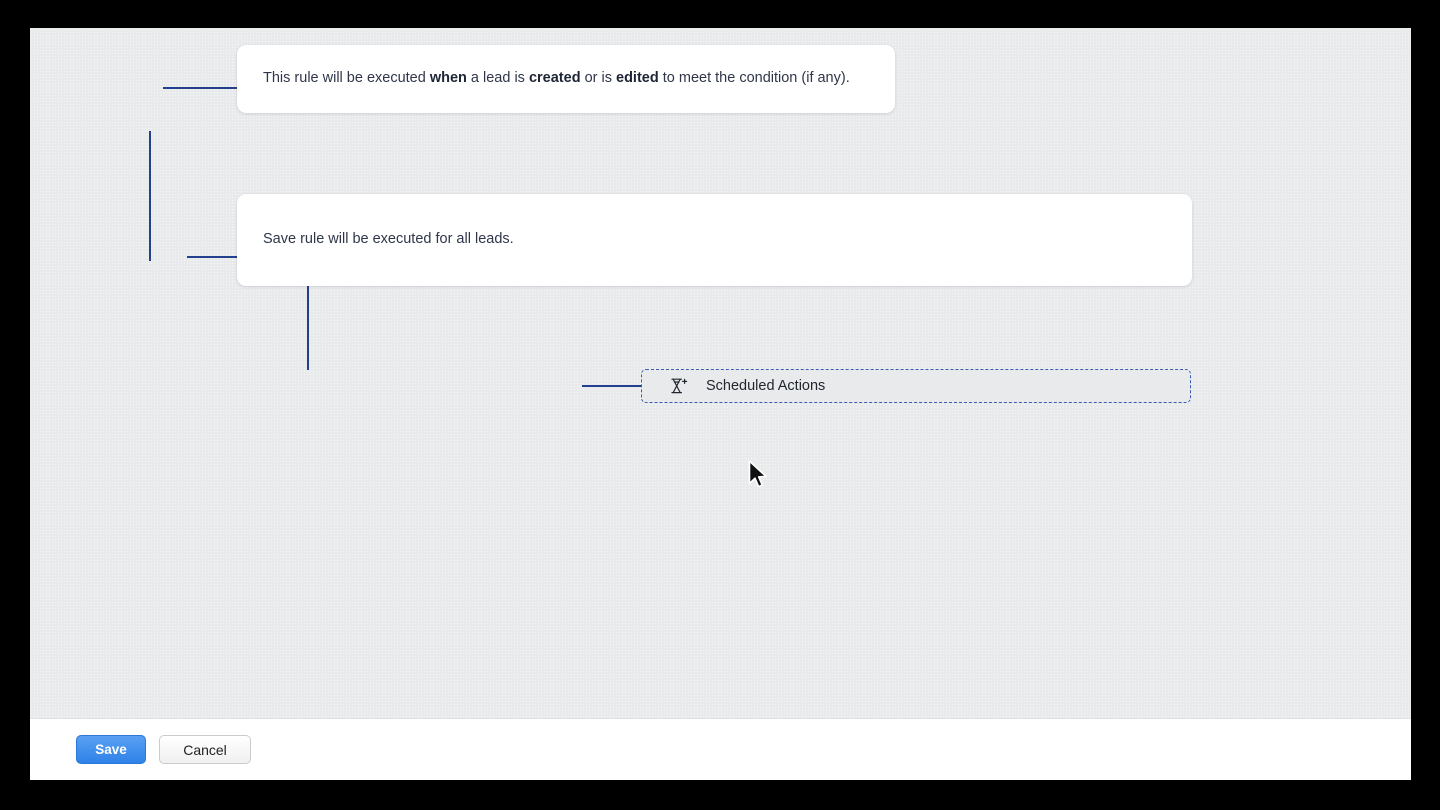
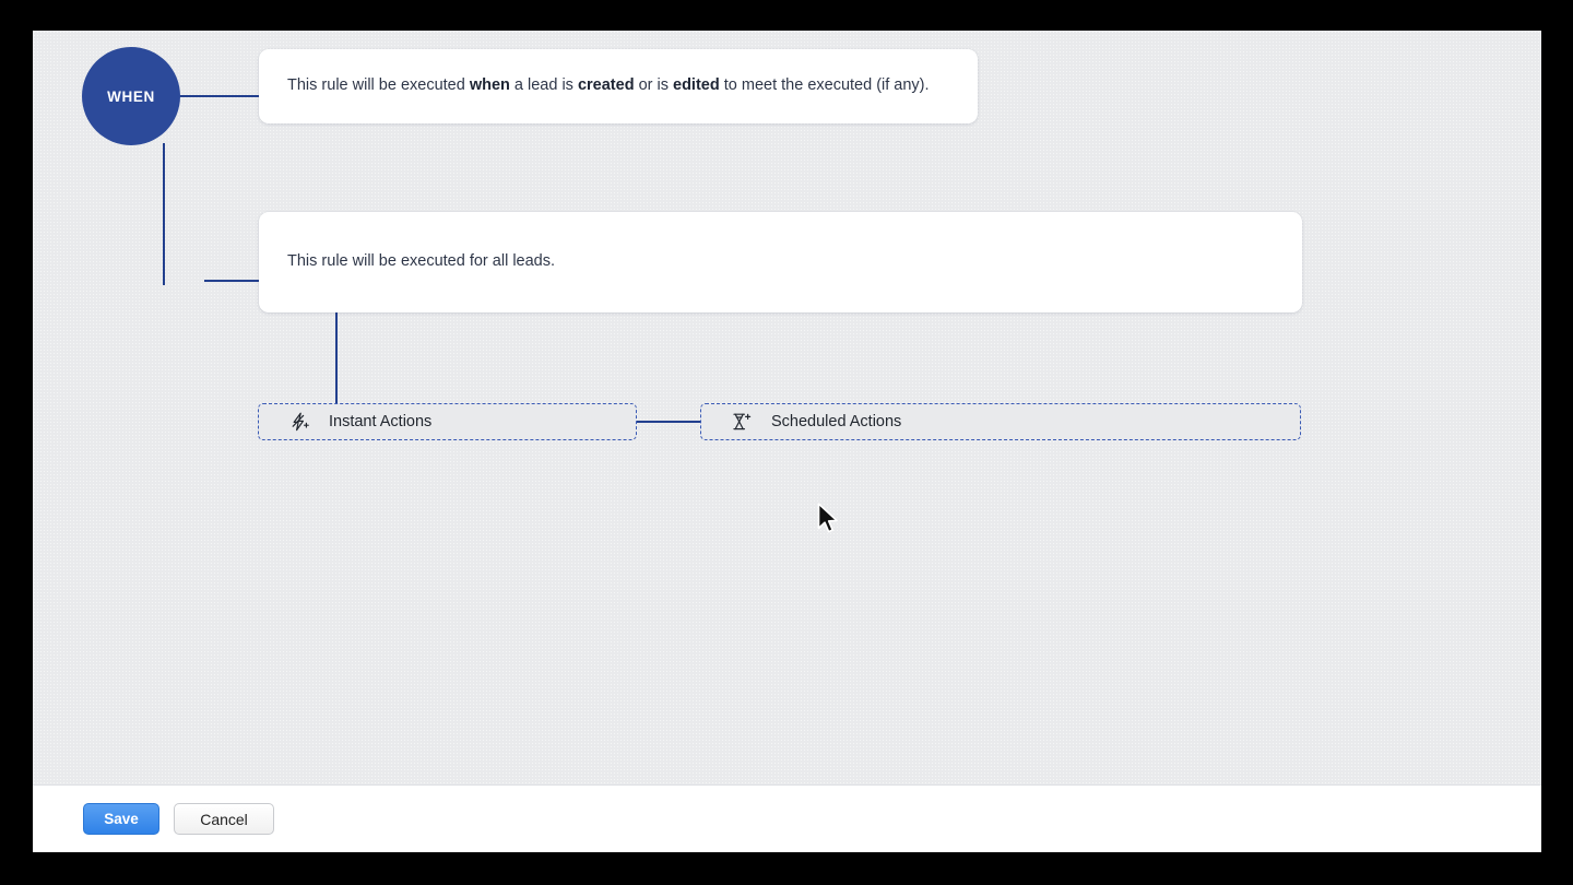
+ WHEN
- This rule will be executed when a lead is created or is edited to meet the condition (if any).
+ This rule will be executed when a lead is created or is edited to meet the executed (if any).
- Save rule will be executed for all leads.
+ This rule will be executed for all leads.
+ Instant Actions
  Scheduled Actions
  Save
  Cancel
